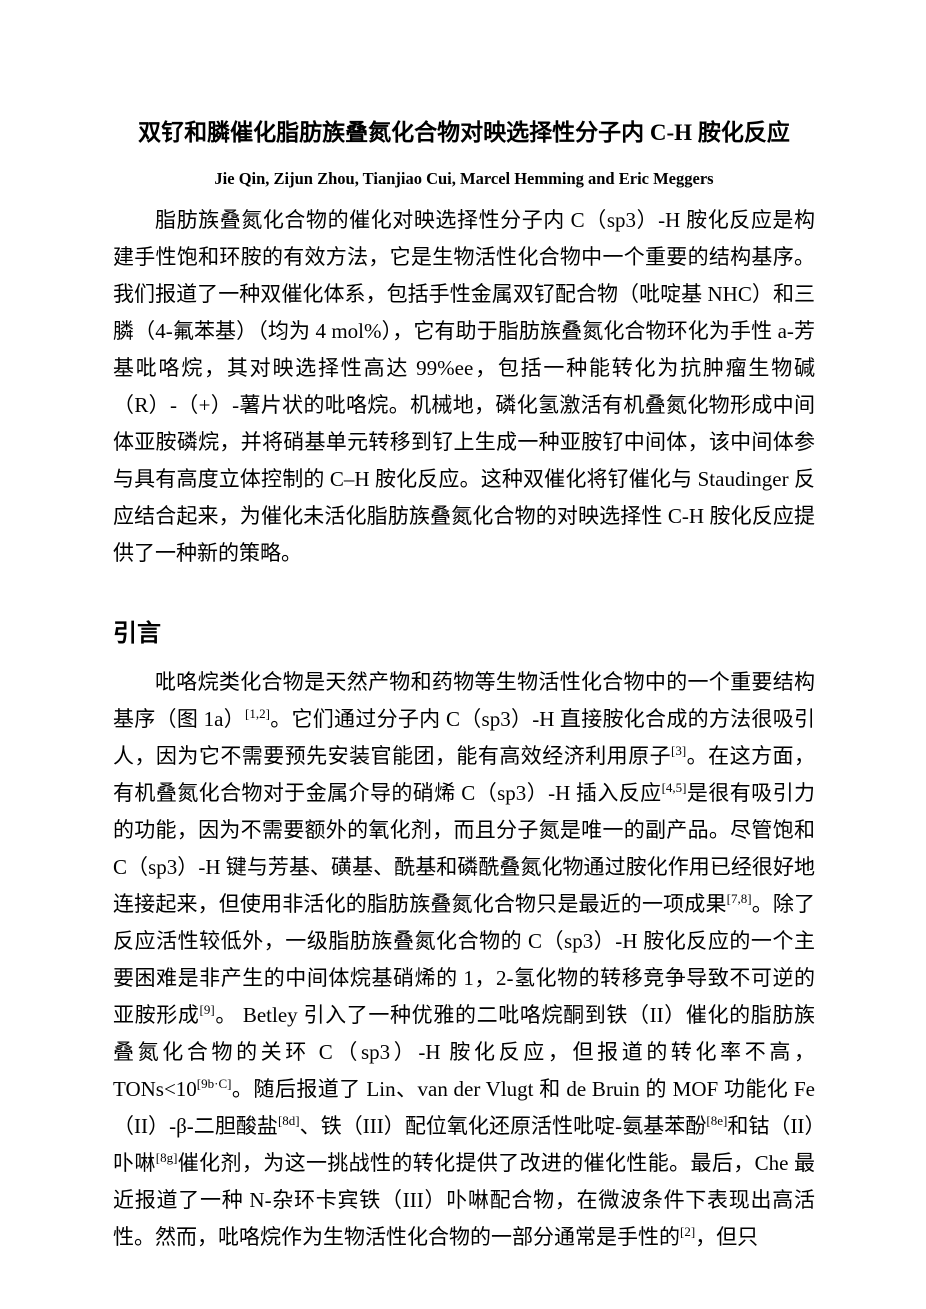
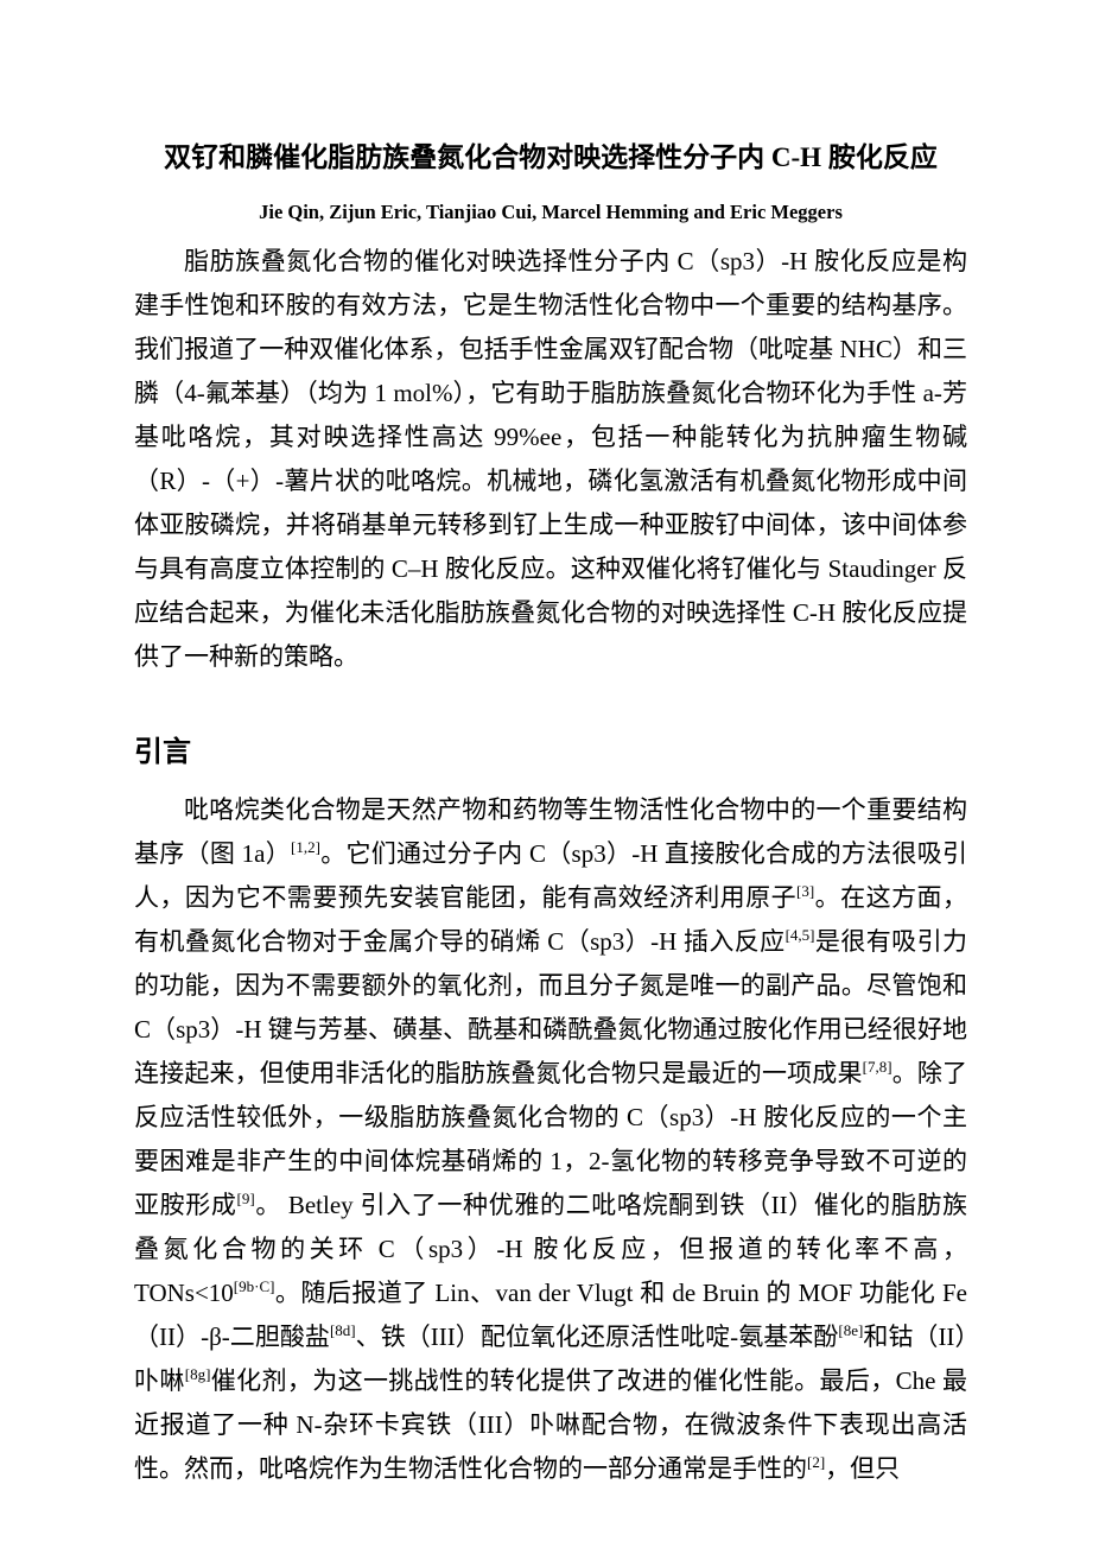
  双钌和膦催化脂肪族叠氮化合物对映选择性分子内 C-H 胺化反应
- Jie Qin, Zijun Zhou, Tianjiao Cui, Marcel Hemming and Eric Meggers
+ Jie Qin, Zijun Eric, Tianjiao Cui, Marcel Hemming and Eric Meggers
- 脂肪族叠氮化合物的催化对映选择性分子内 C（sp3）-H 胺化反应是构建手性饱和环胺的有效方法，它是生物活性化合物中一个重要的结构基序。我们报道了一种双催化体系，包括手性金属双钌配合物（吡啶基 NHC）和三膦（4-氟苯基）（均为 4 mol%），它有助于脂肪族叠氮化合物环化为手性 a-芳基吡咯烷，其对映选择性高达 99%ee，包括一种能转化为抗肿瘤生物碱（R）-（+）-薯片状的吡咯烷。机械地，磷化氢激活有机叠氮化物形成中间体亚胺磷烷，并将硝基单元转移到钌上生成一种亚胺钌中间体，该中间体参与具有高度立体控制的 C–H 胺化反应。这种双催化将钌催化与 Staudinger 反应结合起来，为催化未活化脂肪族叠氮化合物的对映选择性 C-H 胺化反应提供了一种新的策略。
+ 脂肪族叠氮化合物的催化对映选择性分子内 C（sp3）-H 胺化反应是构建手性饱和环胺的有效方法，它是生物活性化合物中一个重要的结构基序。我们报道了一种双催化体系，包括手性金属双钌配合物（吡啶基 NHC）和三膦（4-氟苯基）（均为 1 mol%），它有助于脂肪族叠氮化合物环化为手性 a-芳基吡咯烷，其对映选择性高达 99%ee，包括一种能转化为抗肿瘤生物碱（R）-（+）-薯片状的吡咯烷。机械地，磷化氢激活有机叠氮化物形成中间体亚胺磷烷，并将硝基单元转移到钌上生成一种亚胺钌中间体，该中间体参与具有高度立体控制的 C–H 胺化反应。这种双催化将钌催化与 Staudinger 反应结合起来，为催化未活化脂肪族叠氮化合物的对映选择性 C-H 胺化反应提供了一种新的策略。
  引言
  吡咯烷类化合物是天然产物和药物等生物活性化合物中的一个重要结构基序（图 1a）[1,2]。它们通过分子内 C（sp3）-H 直接胺化合成的方法很吸引人，因为它不需要预先安装官能团，能有高效经济利用原子[3]。在这方面，有机叠氮化合物对于金属介导的硝烯 C（sp3）-H 插入反应[4,5]是很有吸引力的功能，因为不需要额外的氧化剂，而且分子氮是唯一的副产品。尽管饱和 C（sp3）-H 键与芳基、磺基、酰基和磷酰叠氮化物通过胺化作用已经很好地连接起来，但使用非活化的脂肪族叠氮化合物只是最近的一项成果[7,8]。除了反应活性较低外，一级脂肪族叠氮化合物的 C（sp3）-H 胺化反应的一个主要困难是非产生的中间体烷基硝烯的 1，2-氢化物的转移竞争导致不可逆的亚胺形成[9]。 Betley 引入了一种优雅的二吡咯烷酮到铁（II）催化的脂肪族叠氮化合物的关环 C（sp3）-H 胺化反应，但报道的转化率不高，TONs<10[9b·C]。随后报道了 Lin、van der Vlugt 和 de Bruin 的 MOF 功能化 Fe（II）-β-二胆酸盐[8d]、铁（III）配位氧化还原活性吡啶-氨基苯酚[8e]和钴（II）卟啉[8g]催化剂，为这一挑战性的转化提供了改进的催化性能。最后，Che 最近报道了一种 N-杂环卡宾铁（III）卟啉配合物，在微波条件下表现出高活性。然而，吡咯烷作为生物活性化合物的一部分通常是手性的[2]，但只
